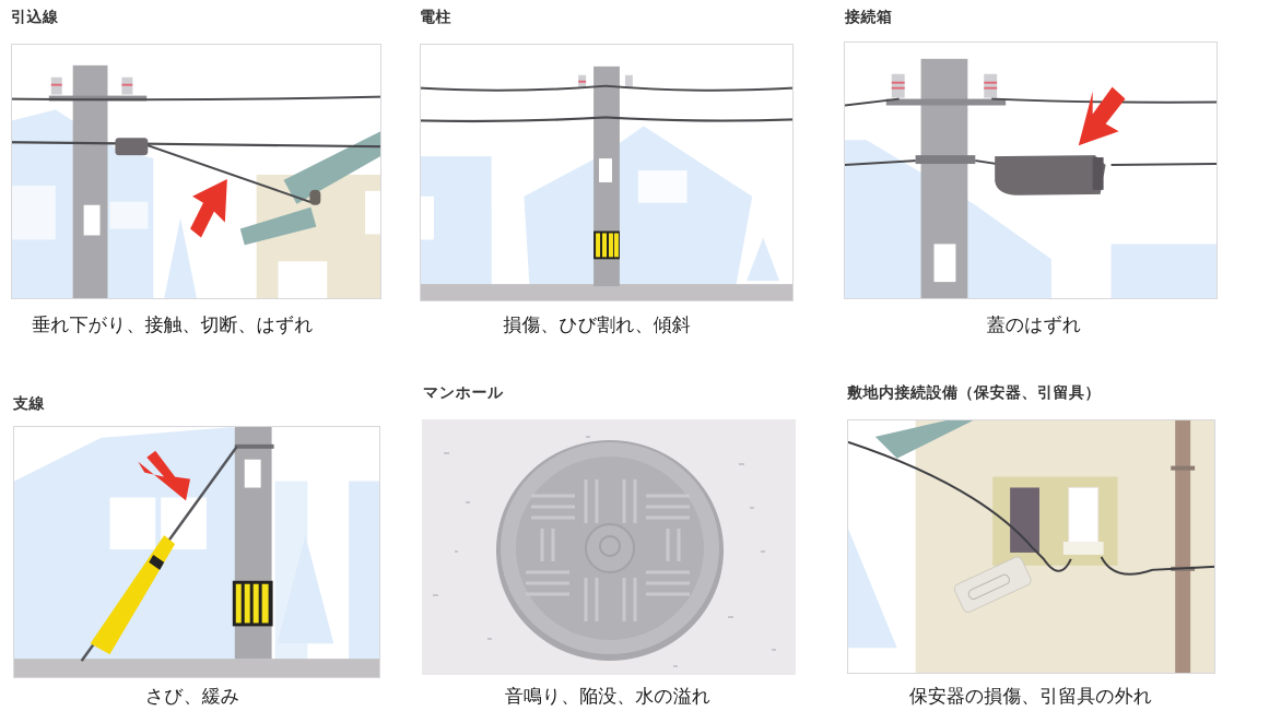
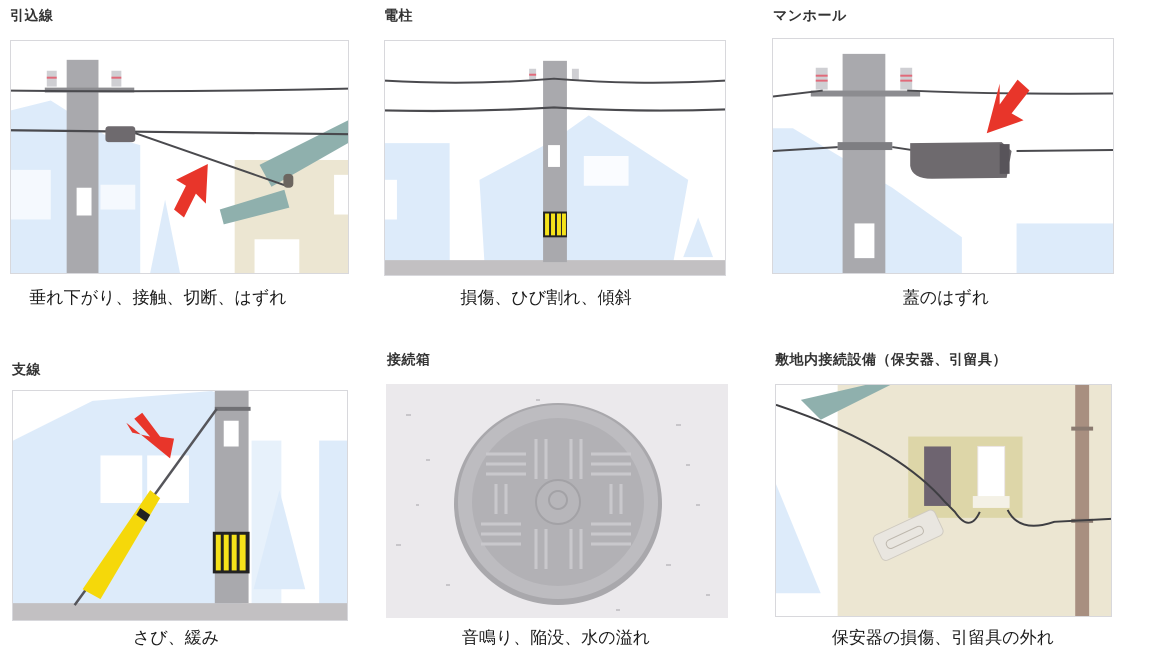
  引込線
  垂れ下がり、接触、切断、はずれ
  電柱
  損傷、ひび割れ、傾斜
- 接続箱
+ マンホール
  蓋のはずれ
  支線
  さび、緩み
- マンホール
+ 接続箱
  音鳴り、陥没、水の溢れ
  敷地内接続設備（保安器、引留具）
  保安器の損傷、引留具の外れ
